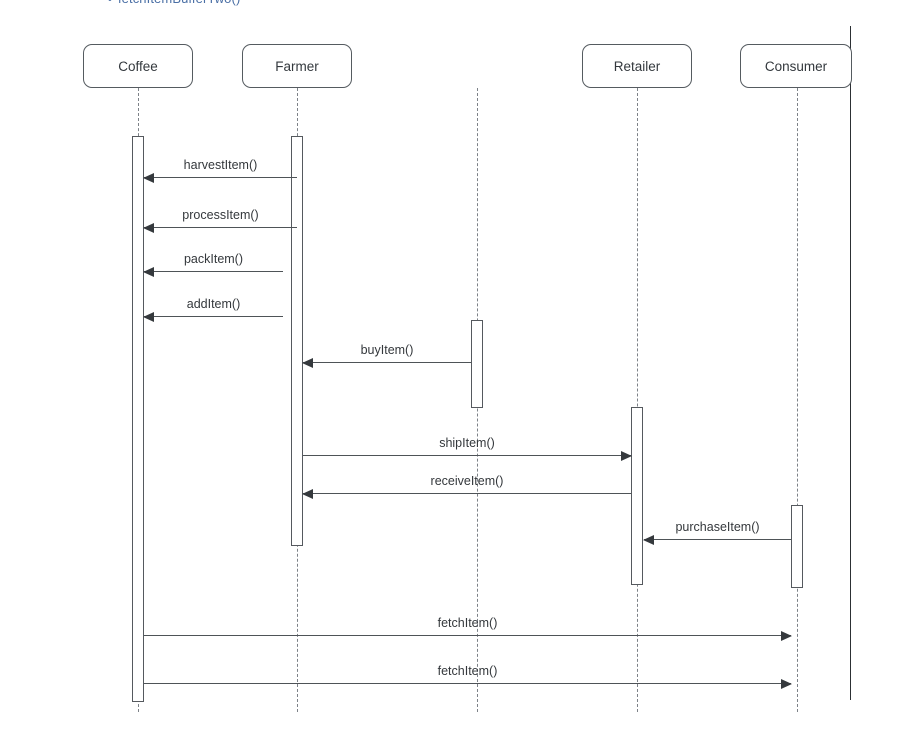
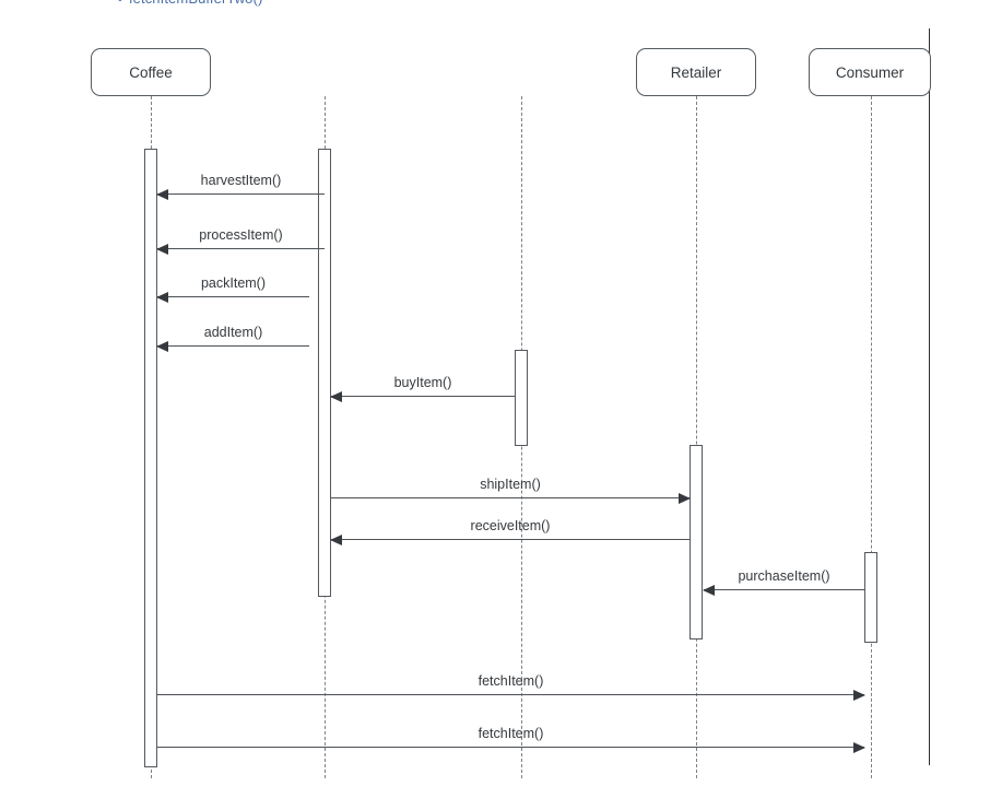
  Coffee
- Farmer
  Retailer
  Consumer
  harvestItem()
  processItem()
  packItem()
  addItem()
  buyItem()
  shipItem()
  receiveItem()
  purchaseItem()
  fetchItem()
  fetchItem()
